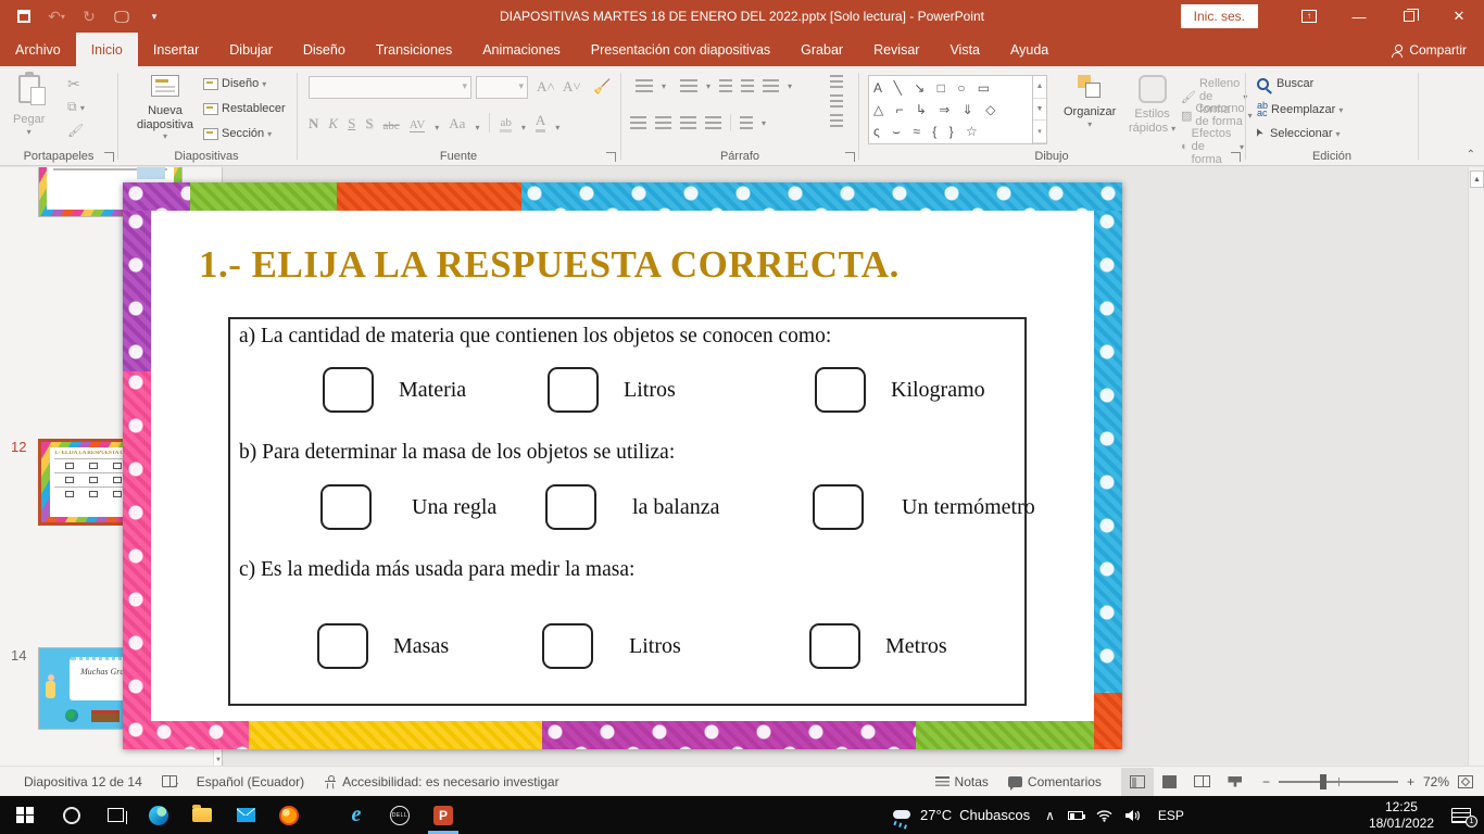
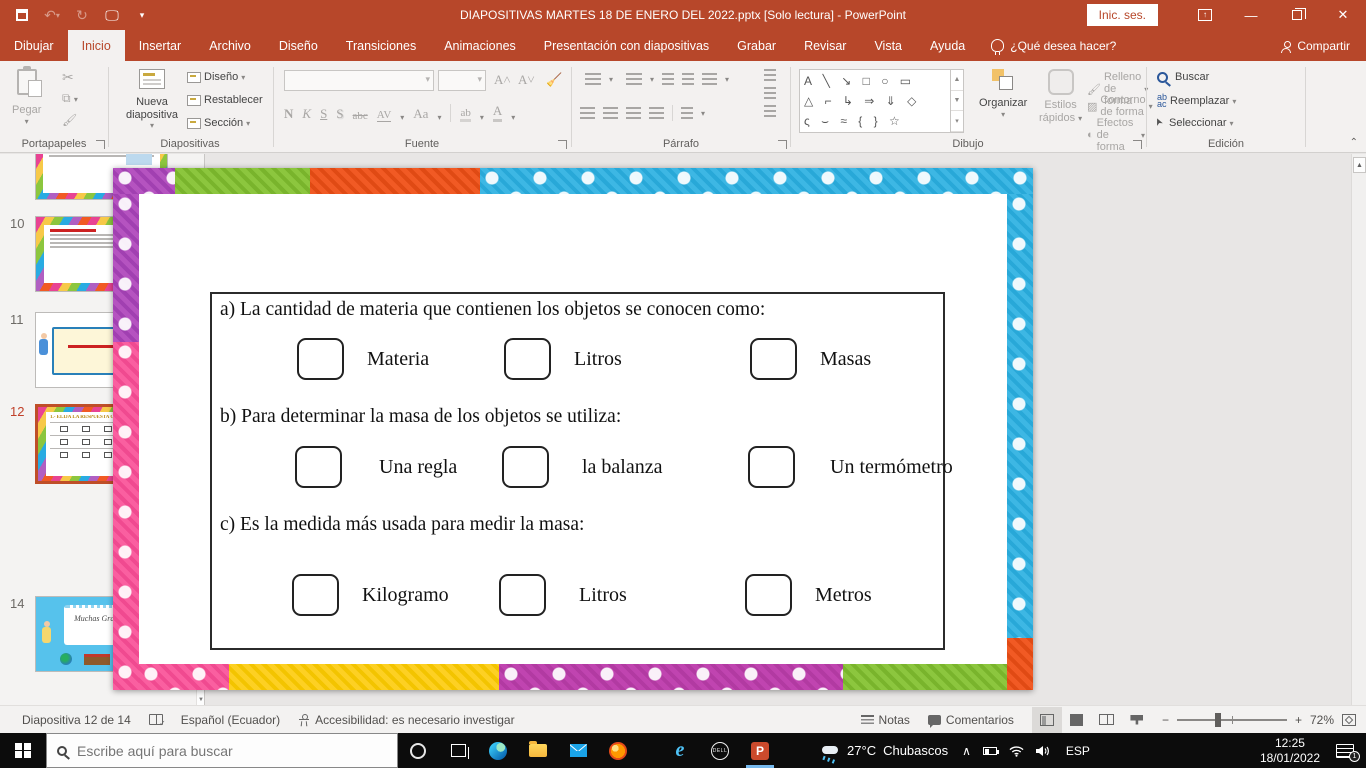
  ↶
  ▾
  ↻
  🖵
  ▾
  DIAPOSITIVAS MARTES 18 DE ENERO DEL 2022.pptx [Solo lectura] - PowerPoint
  Inic. ses.
  ↑
  —
  ✕
- Archivo
+ Dibujar
  Inicio
  Insertar
- Dibujar
+ Archivo
  Diseño
  Transiciones
  Animaciones
  Presentación con diapositivas
  Grabar
  Revisar
  Vista
  Ayuda
+ ¿Qué desea hacer?
  Compartir
  Pegar
  ▾
  ✂
  ⧉ ▾
  🖌
  Portapapeles
  Nueva diapositiva
  ▾
  Diseño
  ▾
  Restablecer
  Sección
  ▾
  Diapositivas
  A˄
  A˅
  🧹
  N
  K
  S
  S
  abc
  AV
  ▾
  Aa
  ▾
  ab
  ▾
  A
  ▾
  Fuente
  ▾
  ▾
  ▾
  ▾
  Párrafo
  A ╲ ↘ □ ○ ▭
  △ ⌐ ↳ ⇒ ⇓ ◇
  ς ⌣ ≈ { } ☆
  Organizar
  ▾
  Estilos
  rápidos ▾
  🖌
  Relleno de forma
  ▨
  Contorno de forma
  ▾
  ◐
  Efectos de forma
  ▾
  Dibujo
  Buscar
  ab
  ac
  Reemplazar
  ▾
  Seleccionar
  ▾
  Edición
  ⌃
+ 10
+ 11
  12
  14
- 1.- ELIJA LA RESPUESTA CORRECTA.
  a) La cantidad de materia que contienen los objetos se conocen como:
  Materia
  Litros
- Kilogramo
+ Masas
  b) Para determinar la masa de los objetos se utiliza:
  Una regla
  la balanza
  Un termómetro
  c) Es la medida más usada para medir la masa:
- Masas
+ Kilogramo
  Litros
  Metros
  Diapositiva 12 de 14
  Español (Ecuador)
  Accesibilidad: es necesario investigar
  Notas
  Comentarios
  −
  +
  72%
+ Escribe aquí para buscar
  e
  P
  27°C
  Chubascos
  ∧
  ESP
  12:25
  18/01/2022
